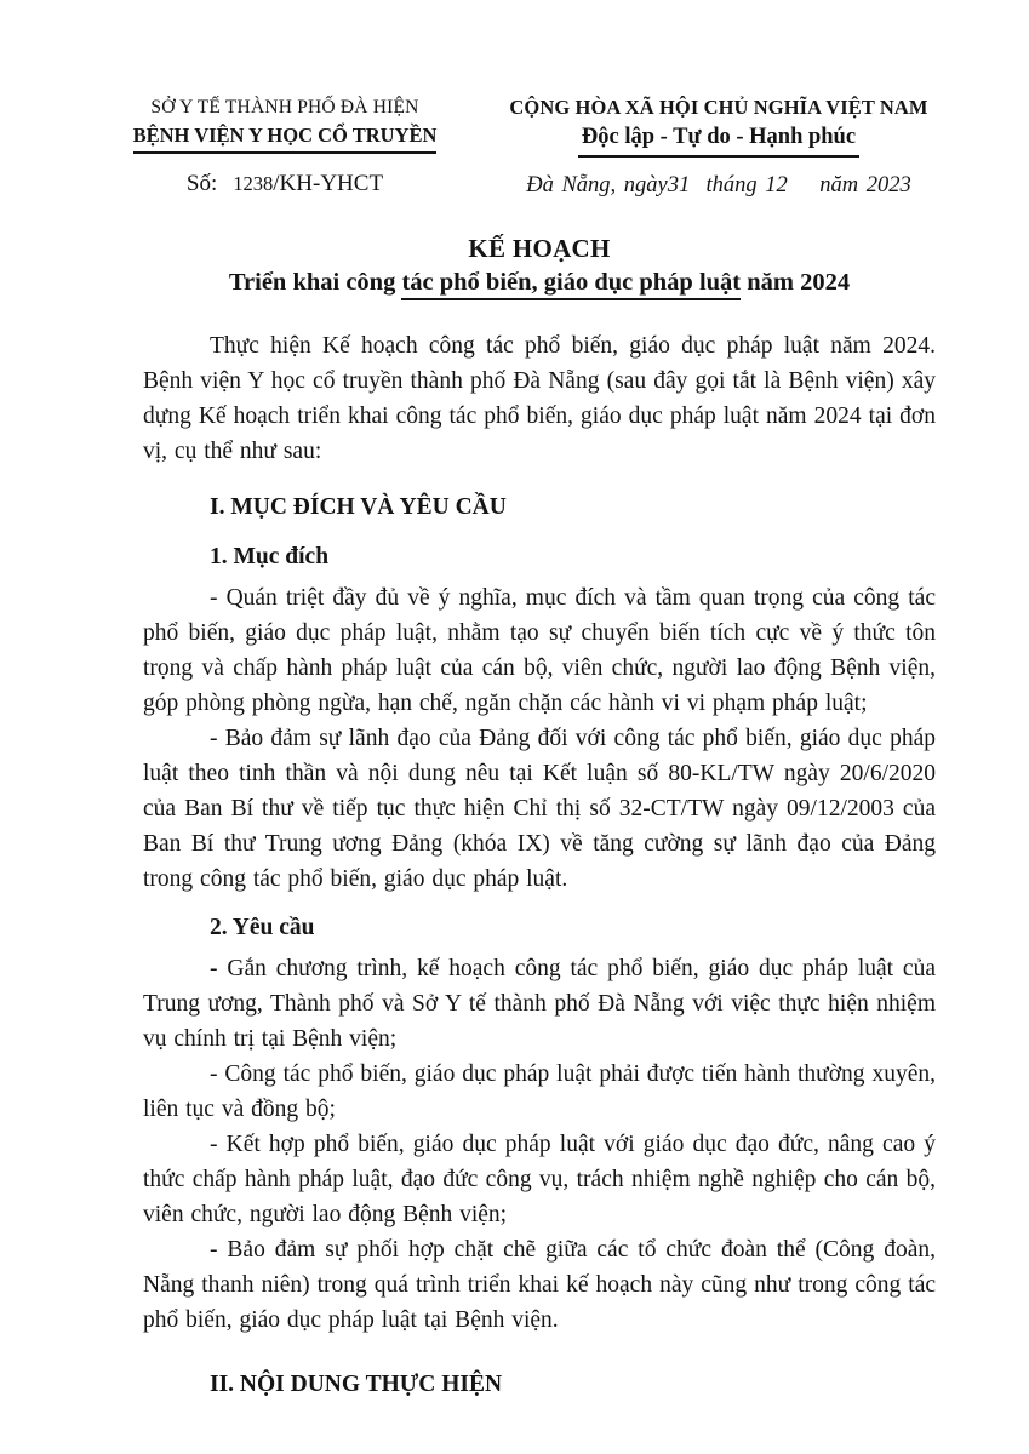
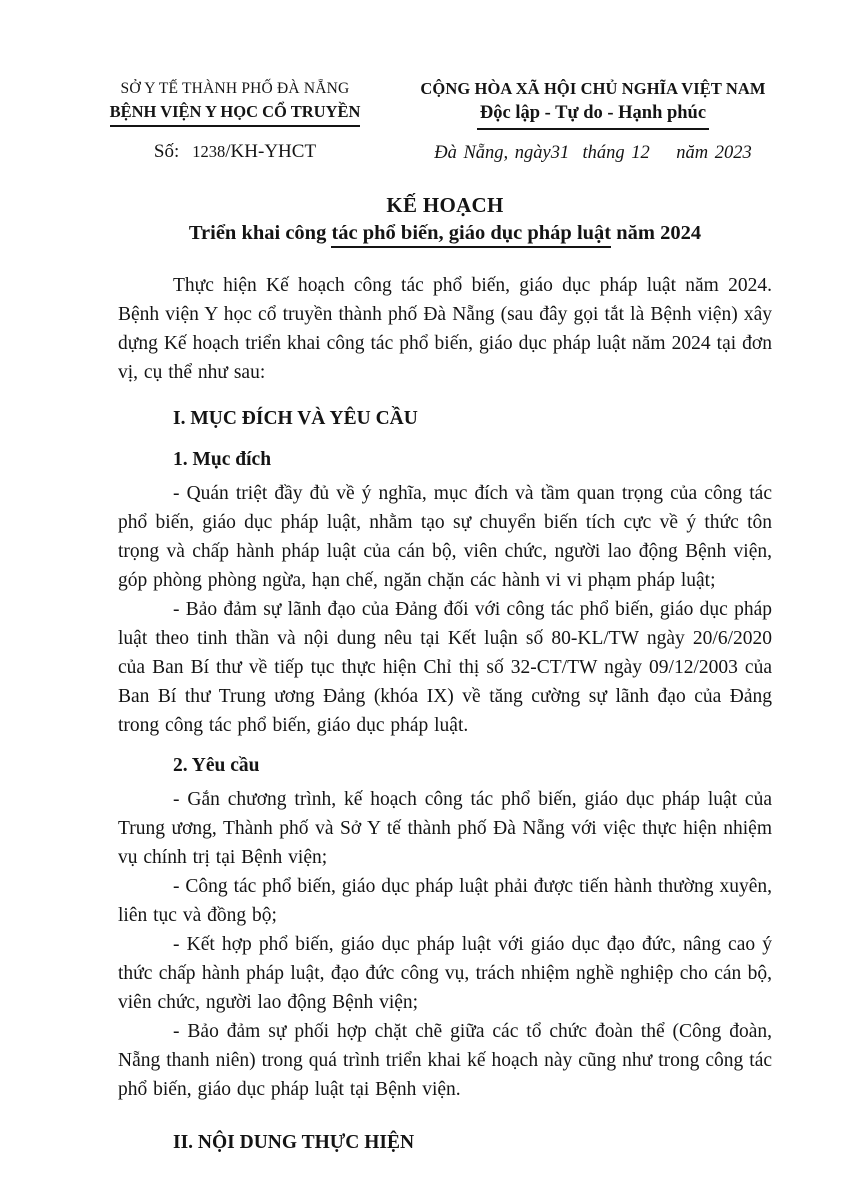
- SỞ Y TẾ THÀNH PHỐ ĐÀ HIỆN
+ SỞ Y TẾ THÀNH PHỐ ĐÀ NẴNG
  BỆNH VIỆN Y HỌC CỔ TRUYỀN
  Số: 1238/KH-YHCT
  CỘNG HÒA XÃ HỘI CHỦ NGHĨA VIỆT NAM
  Độc lập - Tự do - Hạnh phúc
  Đà Nẵng, ngày31 tháng 12 năm 2023
  KẾ HOẠCH
  Triển khai công tác phổ biến, giáo dục pháp luật năm 2024
  Thực hiện Kế hoạch công tác phổ biến, giáo dục pháp luật năm 2024. Bệnh viện Y học cổ truyền thành phố Đà Nẵng (sau đây gọi tắt là Bệnh viện) xây dựng Kế hoạch triển khai công tác phổ biến, giáo dục pháp luật năm 2024 tại đơn vị, cụ thể như sau:
  I. MỤC ĐÍCH VÀ YÊU CẦU
  1. Mục đích
  - Quán triệt đầy đủ về ý nghĩa, mục đích và tầm quan trọng của công tác phổ biến, giáo dục pháp luật, nhằm tạo sự chuyển biến tích cực về ý thức tôn trọng và chấp hành pháp luật của cán bộ, viên chức, người lao động Bệnh viện, góp phòng phòng ngừa, hạn chế, ngăn chặn các hành vi vi phạm pháp luật;
  - Bảo đảm sự lãnh đạo của Đảng đối với công tác phổ biến, giáo dục pháp luật theo tinh thần và nội dung nêu tại Kết luận số 80-KL/TW ngày 20/6/2020 của Ban Bí thư về tiếp tục thực hiện Chỉ thị số 32-CT/TW ngày 09/12/2003 của Ban Bí thư Trung ương Đảng (khóa IX) về tăng cường sự lãnh đạo của Đảng trong công tác phổ biến, giáo dục pháp luật.
  2. Yêu cầu
  - Gắn chương trình, kế hoạch công tác phổ biến, giáo dục pháp luật của Trung ương, Thành phố và Sở Y tế thành phố Đà Nẵng với việc thực hiện nhiệm vụ chính trị tại Bệnh viện;
  - Công tác phổ biến, giáo dục pháp luật phải được tiến hành thường xuyên, liên tục và đồng bộ;
  - Kết hợp phổ biến, giáo dục pháp luật với giáo dục đạo đức, nâng cao ý thức chấp hành pháp luật, đạo đức công vụ, trách nhiệm nghề nghiệp cho cán bộ, viên chức, người lao động Bệnh viện;
  - Bảo đảm sự phối hợp chặt chẽ giữa các tổ chức đoàn thể (Công đoàn, Nẵng thanh niên) trong quá trình triển khai kế hoạch này cũng như trong công tác phổ biến, giáo dục pháp luật tại Bệnh viện.
  II. NỘI DUNG THỰC HIỆN
